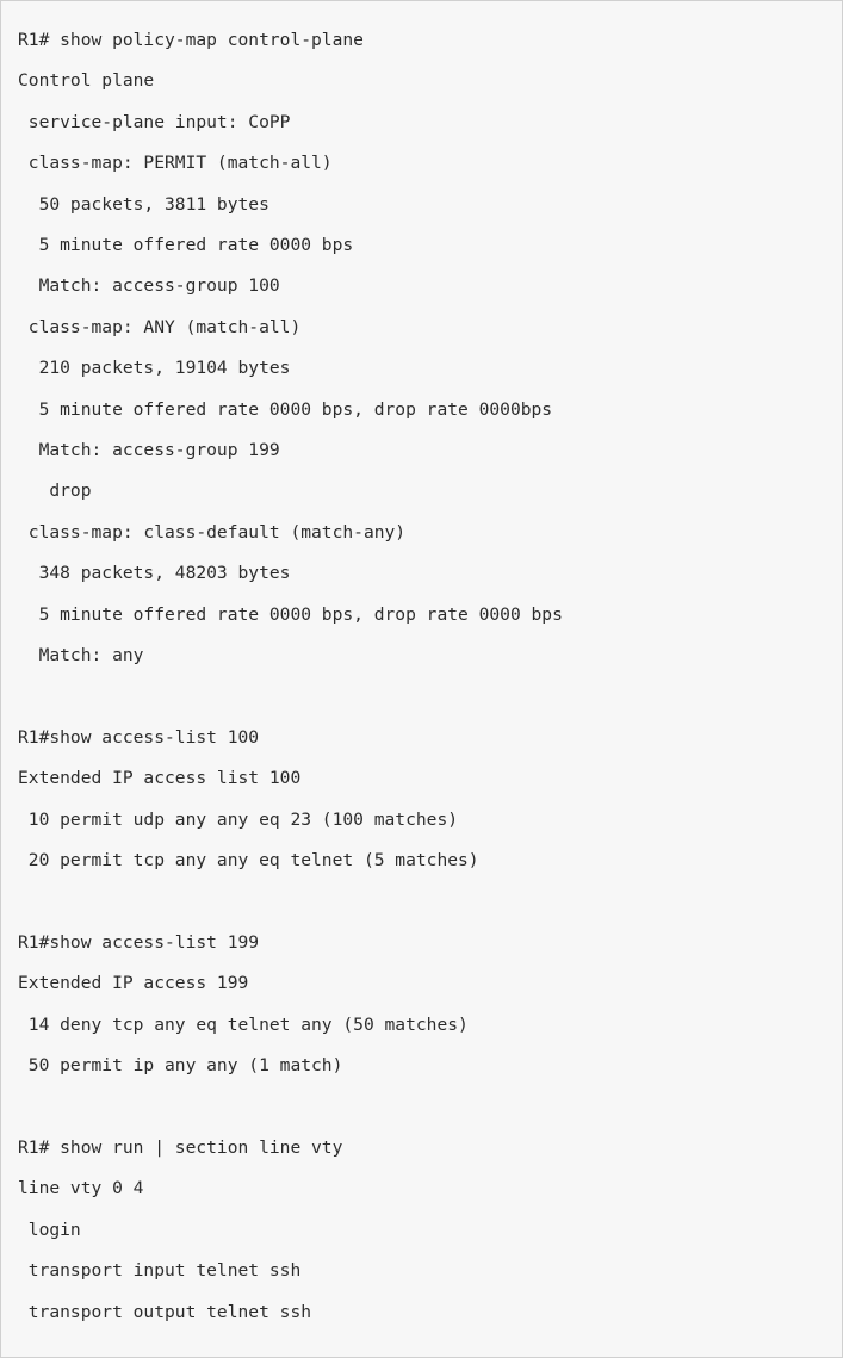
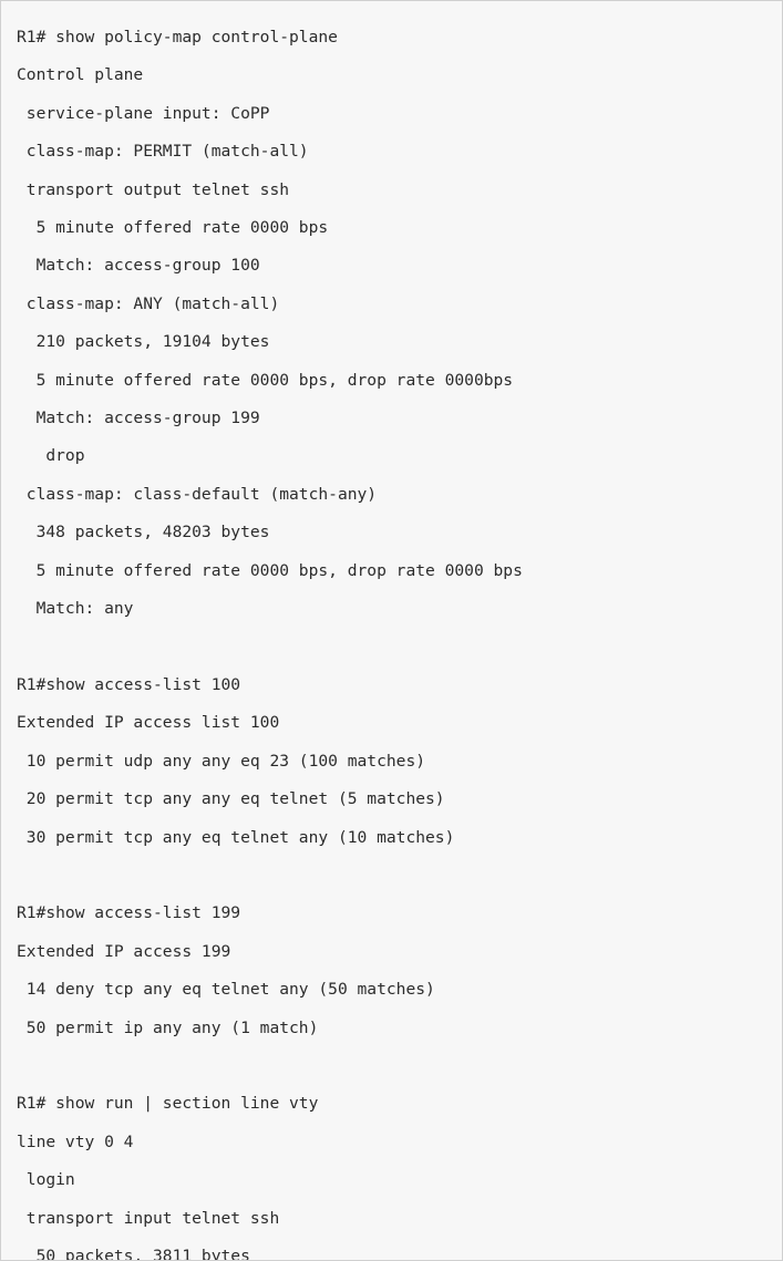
  R1# show policy-map control-plane
  Control plane
  service-plane input: CoPP
  class-map: PERMIT (match-all)
- 50 packets, 3811 bytes
+ transport output telnet ssh
  5 minute offered rate 0000 bps
  Match: access-group 100
  class-map: ANY (match-all)
  210 packets, 19104 bytes
  5 minute offered rate 0000 bps, drop rate 0000bps
  Match: access-group 199
  drop
  class-map: class-default (match-any)
  348 packets, 48203 bytes
  5 minute offered rate 0000 bps, drop rate 0000 bps
  Match: any
  R1#show access-list 100
  Extended IP access list 100
  10 permit udp any any eq 23 (100 matches)
  20 permit tcp any any eq telnet (5 matches)
+ 30 permit tcp any eq telnet any (10 matches)
  R1#show access-list 199
  Extended IP access 199
  14 deny tcp any eq telnet any (50 matches)
  50 permit ip any any (1 match)
  R1# show run | section line vty
  line vty 0 4
  login
  transport input telnet ssh
- transport output telnet ssh
+ 50 packets, 3811 bytes
